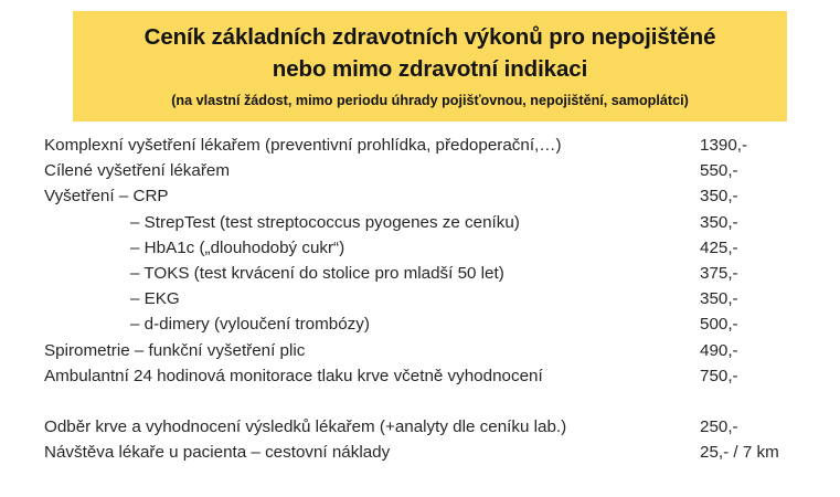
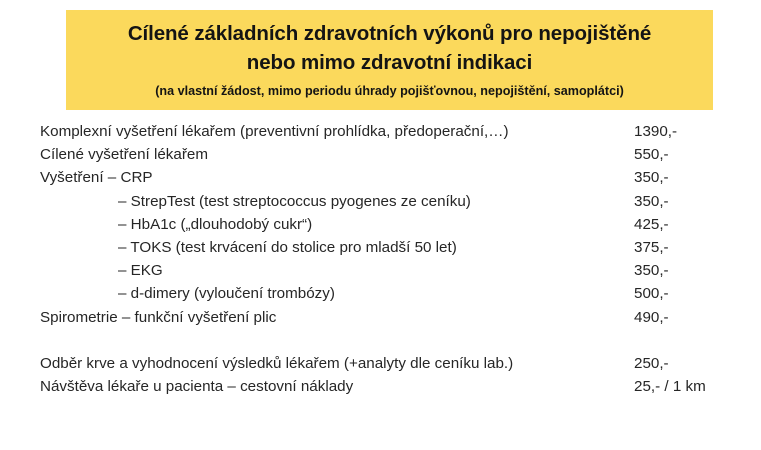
- Ceník základních zdravotních výkonů pro nepojištěné
+ Cílené základních zdravotních výkonů pro nepojištěné
  nebo mimo zdravotní indikaci
  (na vlastní žádost, mimo periodu úhrady pojišťovnou, nepojištění, samoplátci)
  Komplexní vyšetření lékařem (preventivní prohlídka, předoperační,…)
  1390,-
  Cílené vyšetření lékařem
  550,-
  Vyšetření – CRP
  350,-
  – StrepTest (test streptococcus pyogenes ze ceníku)
  350,-
  – HbA1c („dlouhodobý cukr“)
  425,-
  – TOKS (test krvácení do stolice pro mladší 50 let)
  375,-
  – EKG
  350,-
  – d-dimery (vyloučení trombózy)
  500,-
  Spirometrie – funkční vyšetření plic
  490,-
- Ambulantní 24 hodinová monitorace tlaku krve včetně vyhodnocení
- 750,-
  Odběr krve a vyhodnocení výsledků lékařem (+analyty dle ceníku lab.)
  250,-
  Návštěva lékaře u pacienta – cestovní náklady
- 25,- / 7 km
+ 25,- / 1 km
